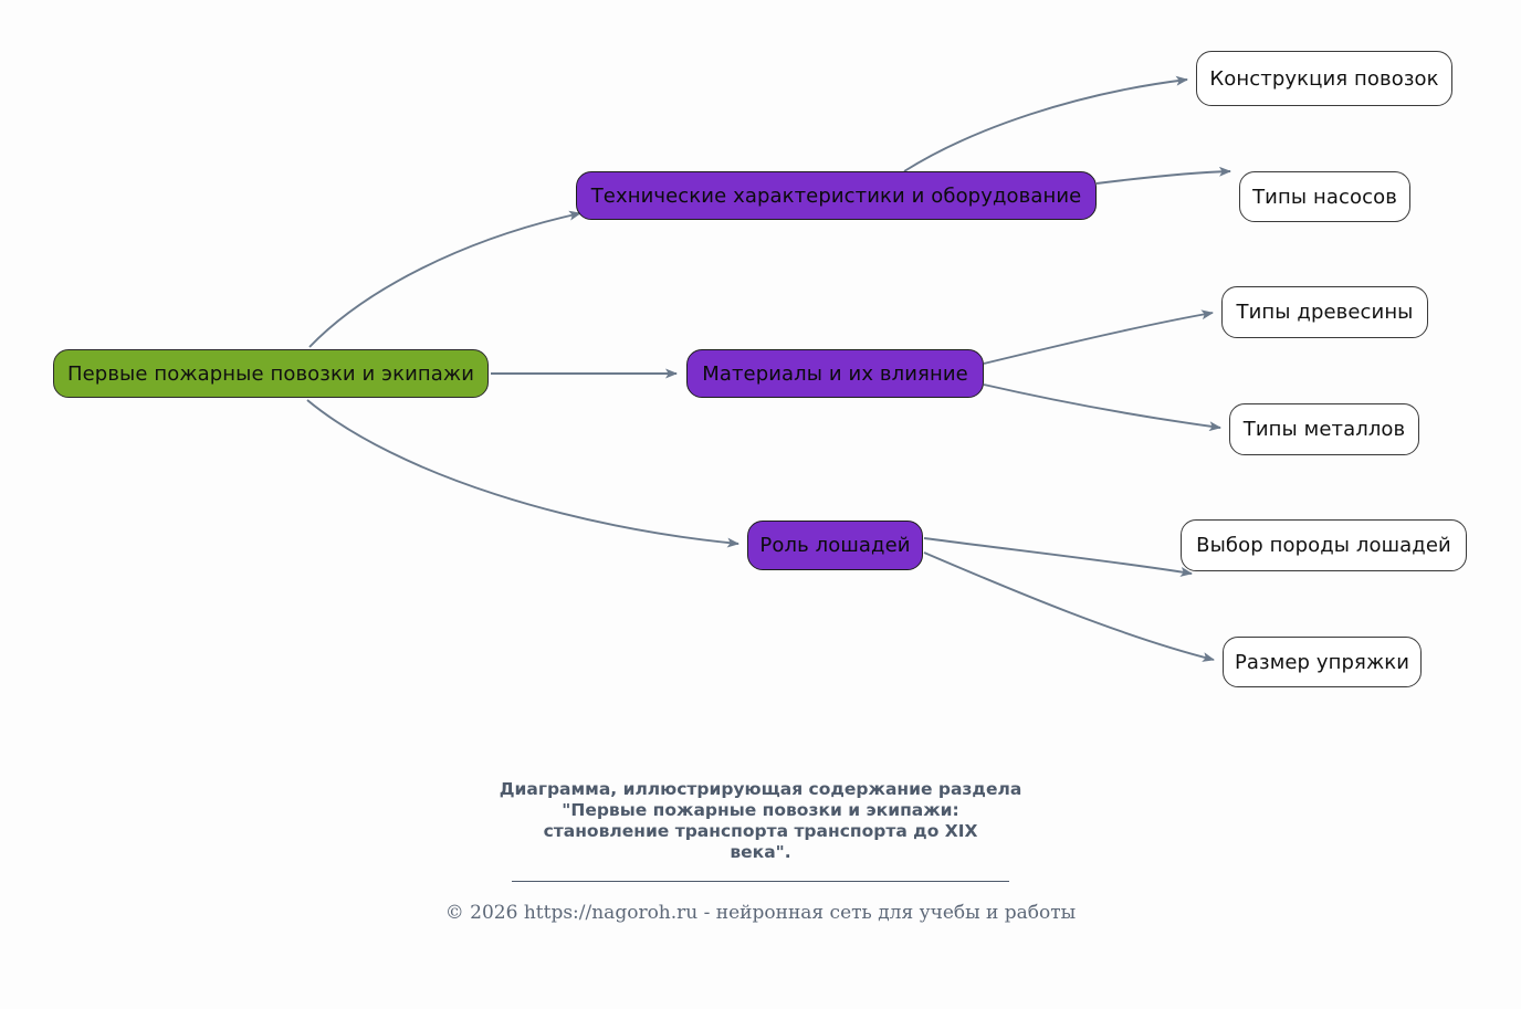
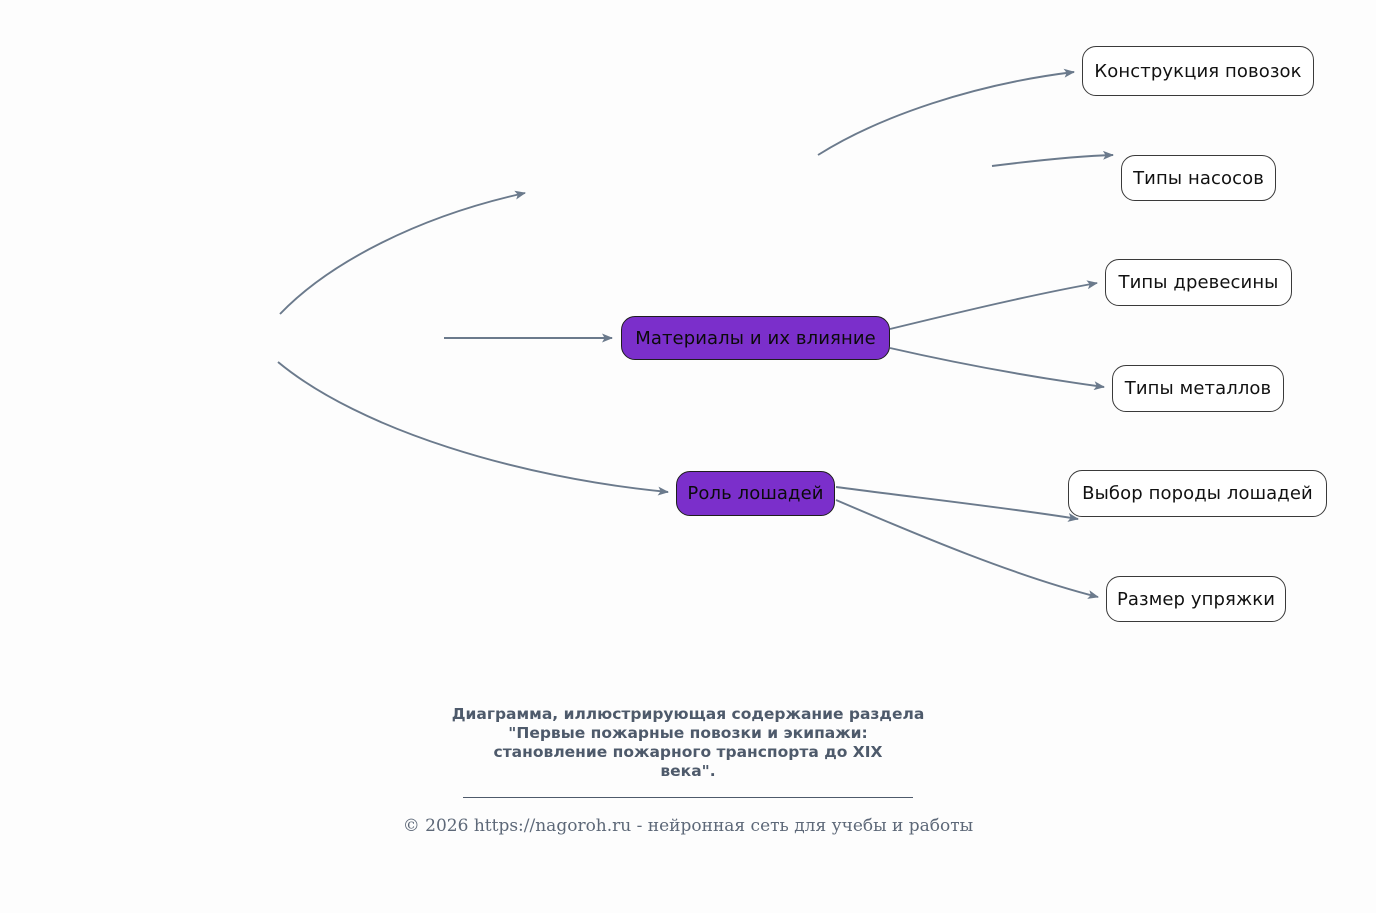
- Первые пожарные повозки и экипажи
- Технические характеристики и оборудование
  Конструкция повозок
  Типы насосов
  Материалы и их влияние
  Типы древесины
  Типы металлов
  Роль лошадей
  Выбор породы лошадей
  Размер упряжки
  Диаграмма, иллюстрирующая содержание раздела
  "Первые пожарные повозки и экипажи:
- становление транспорта транспорта до XIX
+ становление пожарного транспорта до XIX
  века".
  © 2026 https://nagoroh.ru - нейронная сеть для учебы и работы
